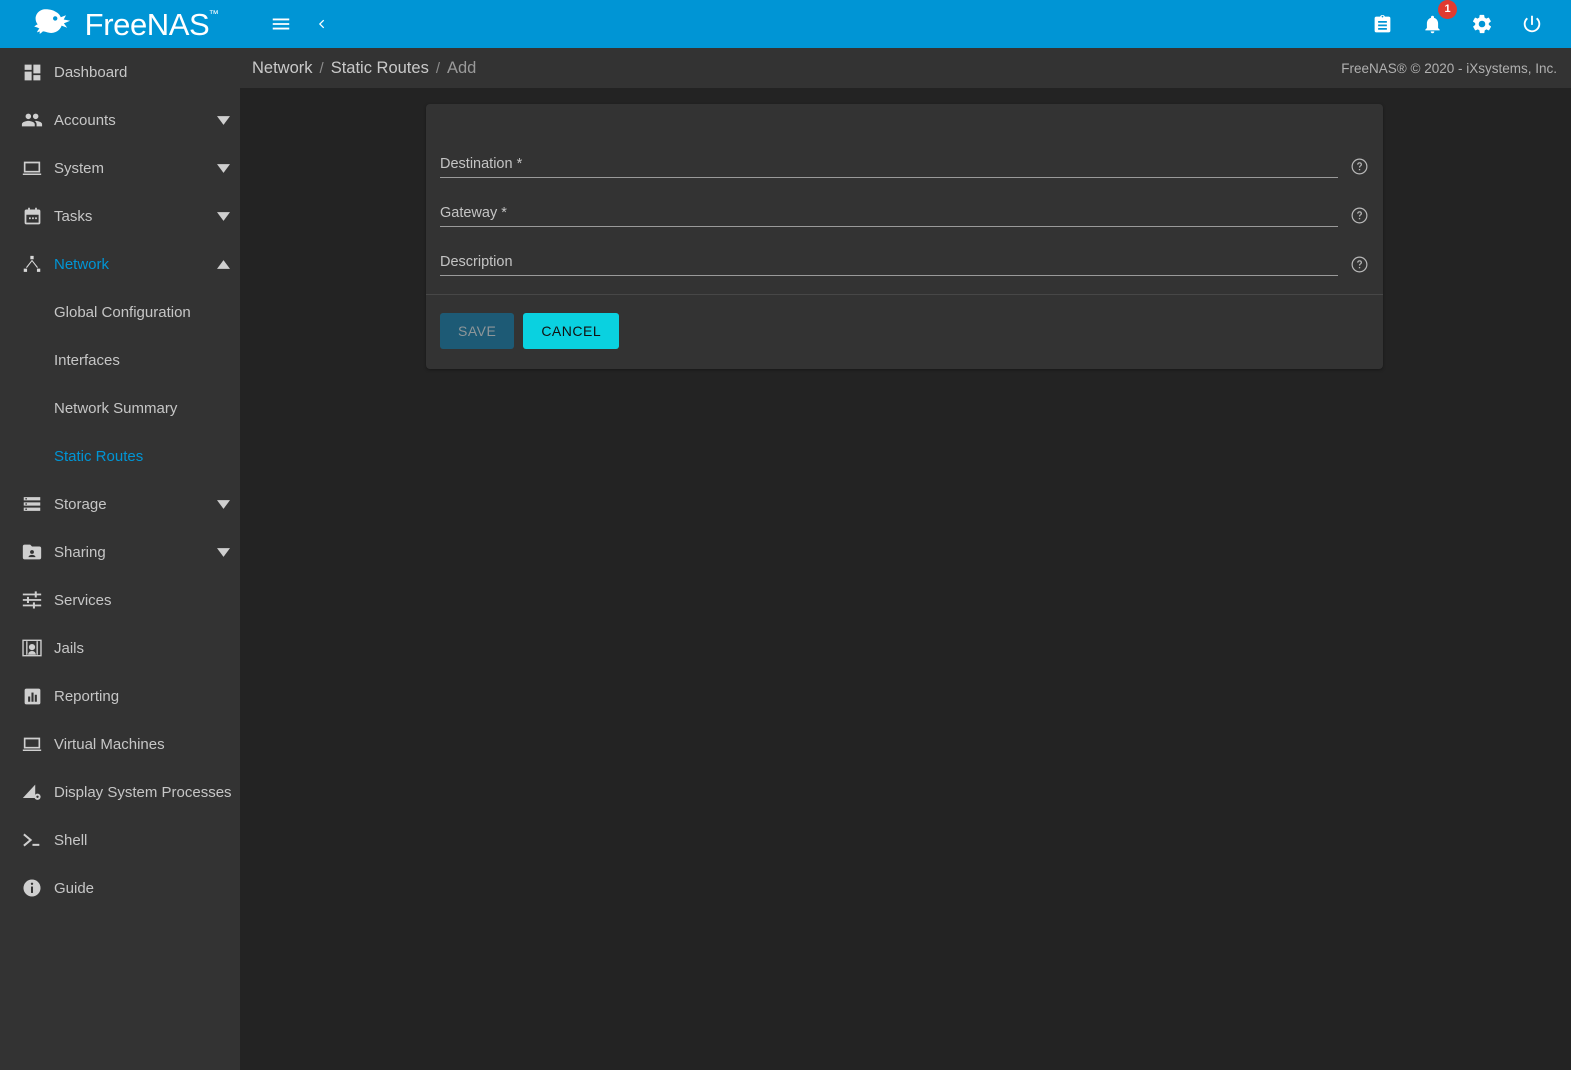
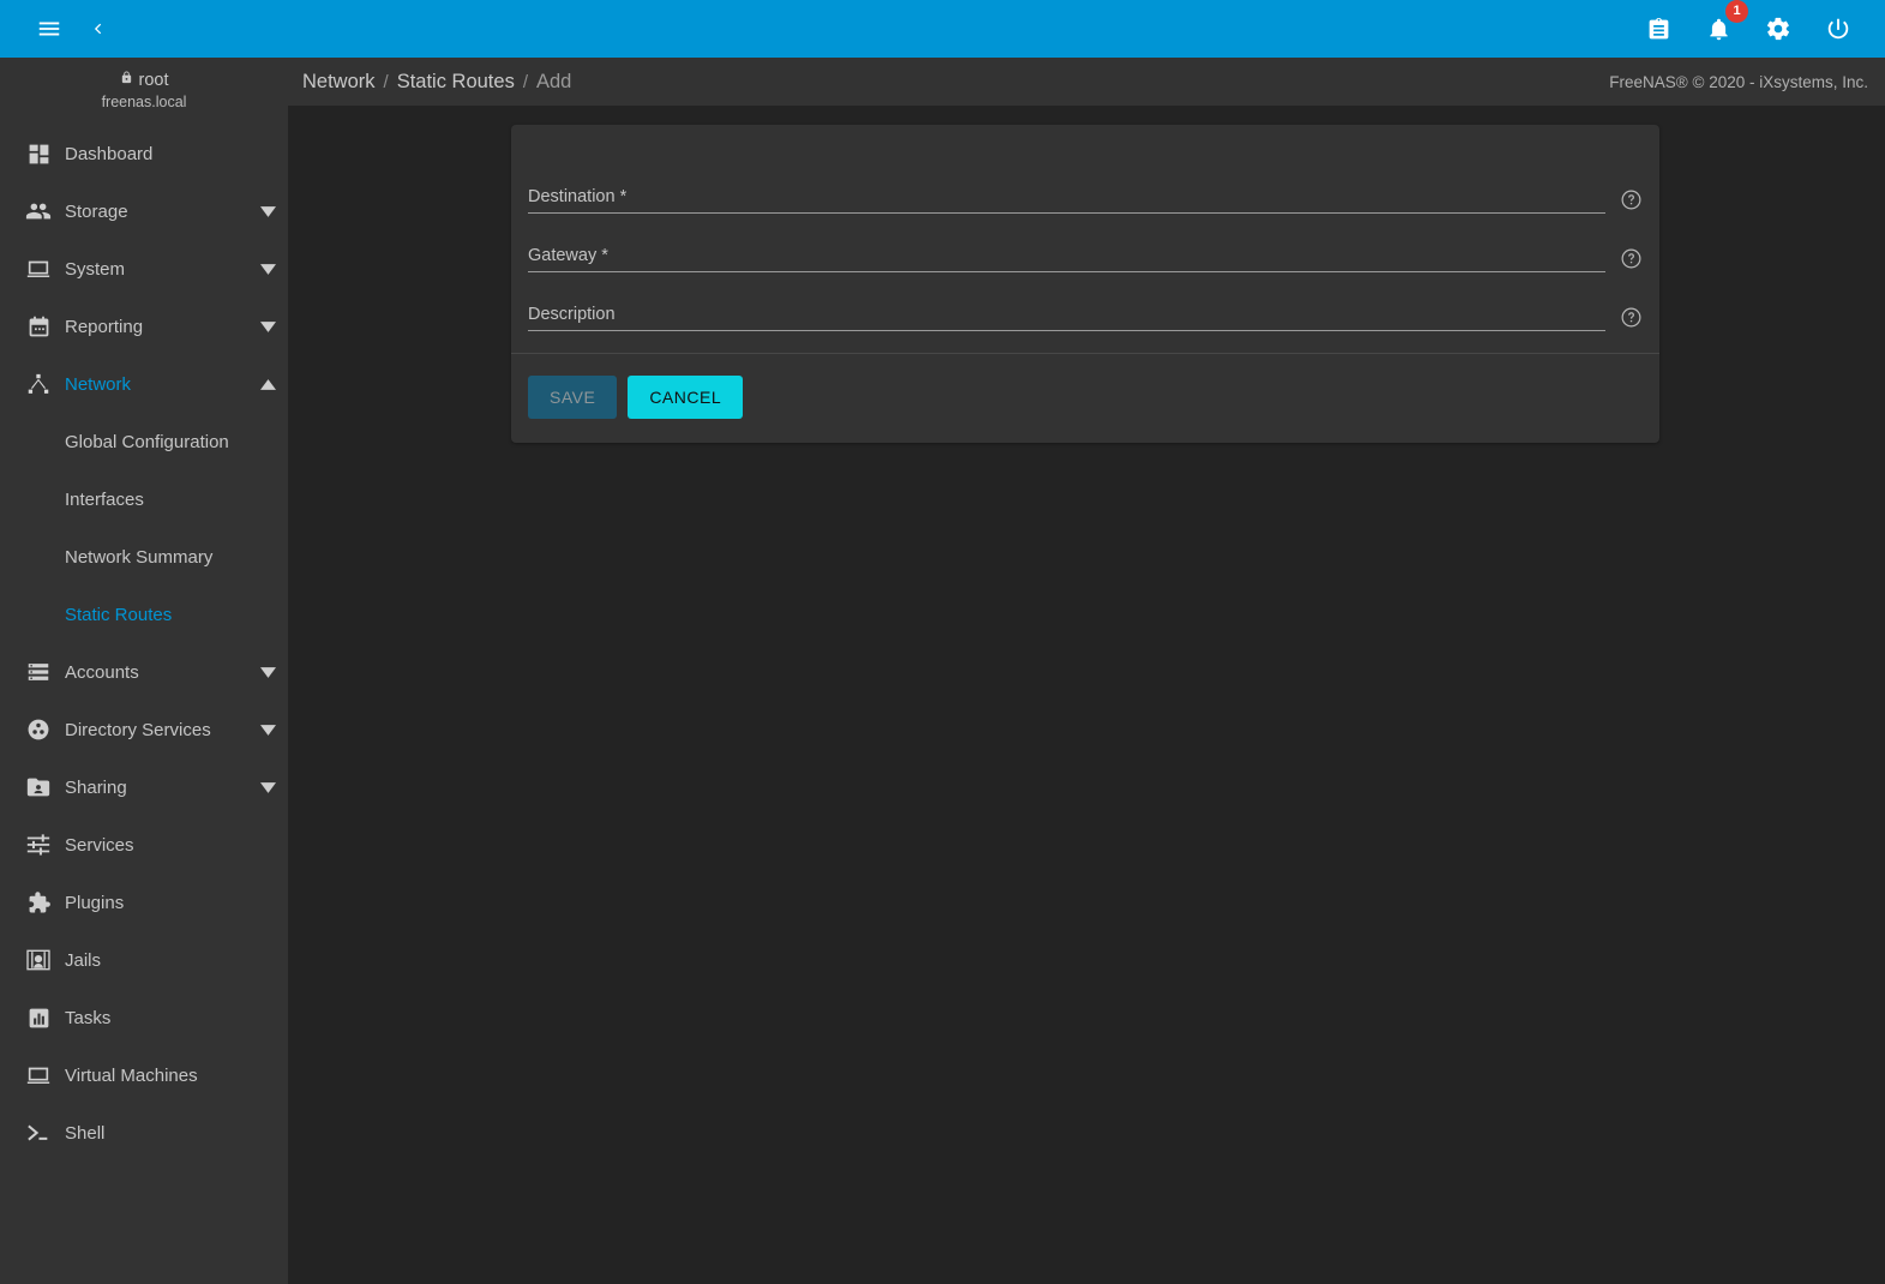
- FreeNAS
- ™
  1
+ root
+ freenas.local
  Dashboard
- Accounts
+ Storage
  System
- Tasks
+ Reporting
  Network
  Global Configuration
  Interfaces
  Network Summary
  Static Routes
- Storage
+ Accounts
+ Directory Services
  Sharing
  Services
+ Plugins
  Jails
- Reporting
+ Tasks
  Virtual Machines
- Display System Processes
  Shell
- Guide
  Network
  /
  Static Routes
  /
  Add
  FreeNAS® © 2020 - iXsystems, Inc.
  Destination *
  Gateway *
  Description
  SAVE
  CANCEL
